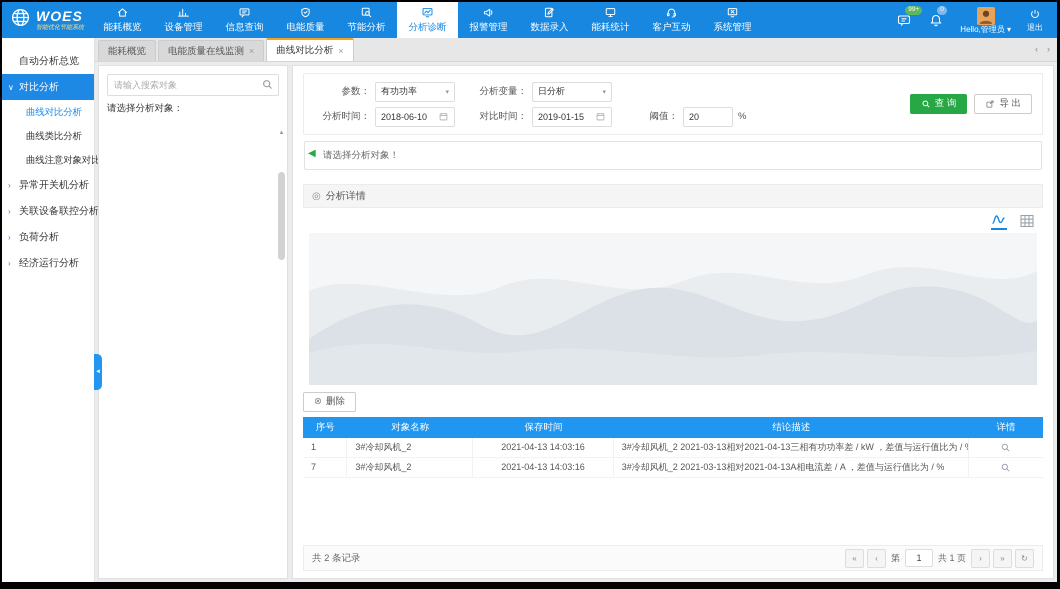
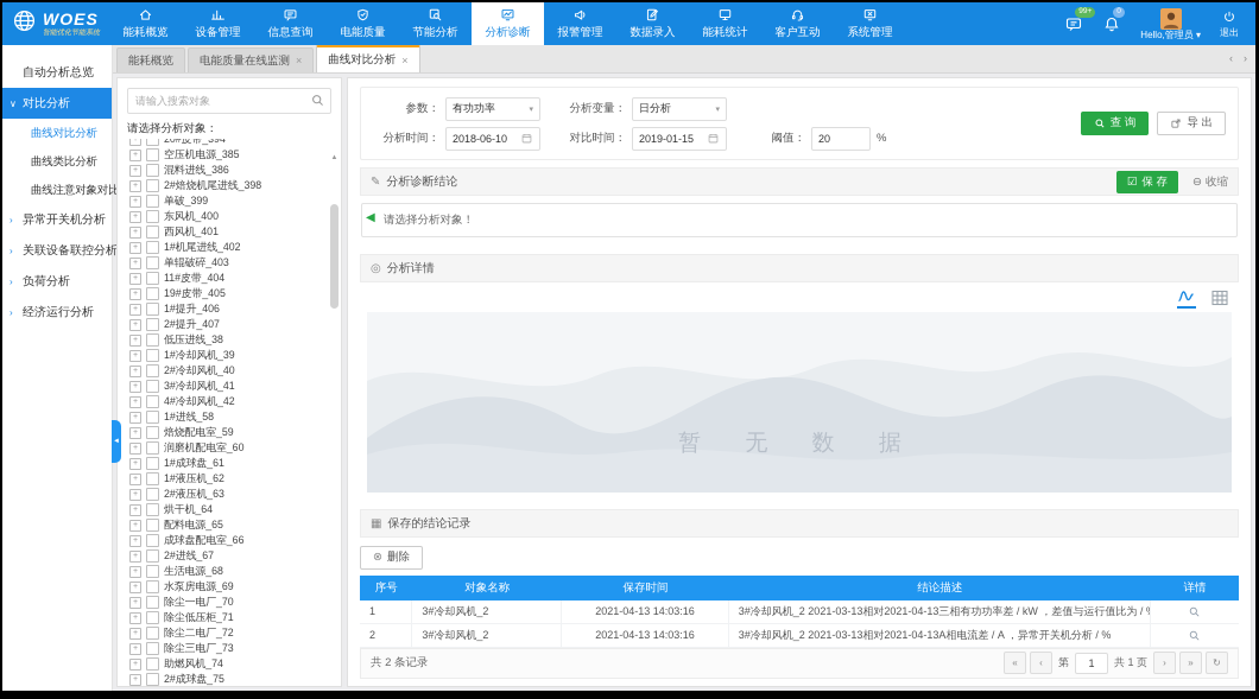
  WOES
  能耗概览
  设备管理
  信息查询
  电能质量
  节能分析
  分析诊断
  报警管理
  数据录入
  能耗统计
  客户互动
  系统管理
  Hello,管理员 ▾
  退出
  自动分析总览
  ∨
  对比分析
  曲线对比分析
  曲线类比分析
  曲线注意对象对
  ›
  异常开关机分析
  ›
  关联设备联控分析
  ›
  负荷分析
  ›
  经济运行分析
  能耗概览
  电能质量在线监测
  ×
  曲线对比分析
  ×
  ‹
  ›
  请输入搜索对象
  请选择分析对象：
+ 20#皮带_394
+ 空压机电源_385
+ 混料进线_386
+ 2#焙烧机尾进线_398
+ 单破_399
+ 东风机_400
+ 西风机_401
+ 1#机尾进线_402
+ 单辊破碎_403
+ 11#皮带_404
+ 19#皮带_405
+ 1#提升_406
+ 2#提升_407
+ 低压进线_38
+ 1#冷却风机_39
+ 2#冷却风机_40
+ 3#冷却风机_41
+ 4#冷却风机_42
+ 1#进线_58
+ 焙烧配电室_59
+ 润磨机配电室_60
+ 1#成球盘_61
+ 1#液压机_62
+ 2#液压机_63
+ 烘干机_64
+ 配料电源_65
+ 成球盘配电室_66
+ 2#进线_67
+ 生活电源_68
+ 水泵房电源_69
+ 除尘一电厂_70
+ 除尘低压柜_71
+ 除尘二电厂_72
+ 除尘三电厂_73
+ 助燃风机_74
+ 2#成球盘_75
  参数：
  有功功率
  分析变量：
  日分析
  分析时间：
  2018-06-10
  对比时间：
  2019-01-15
  阈值：
  20
  %
  查 询
  导 出
+ ✎
+ 分析诊断结论
+ ☑
+ 保 存
+ ⊖
+ 收缩
  ◀
  请选择分析对象！
  ◎
  分析详情
+ 暂 无 数 据
+ ▦
+ 保存的结论记录
  ⊗
  删除
  序号
  对象名称
  保存时间
  结论描述
  详情
  1
  3#冷却风机_2
  2021-04-13 14:03:16
  3#冷却风机_2 2021-03-13相对2021-04-13三相有功功率差 / kW ，差值与运行值比为 / %
- 7
+ 2
  3#冷却风机_2
  2021-04-13 14:03:16
- 3#冷却风机_2 2021-03-13相对2021-04-13A相电流差 / A ，差值与运行值比为 / %
+ 3#冷却风机_2 2021-03-13相对2021-04-13A相电流差 / A ，异常开关机分析 / %
  共 2 条记录
  «
  ‹
  第
  1
  共 1 页
  ›
  »
  ↻
